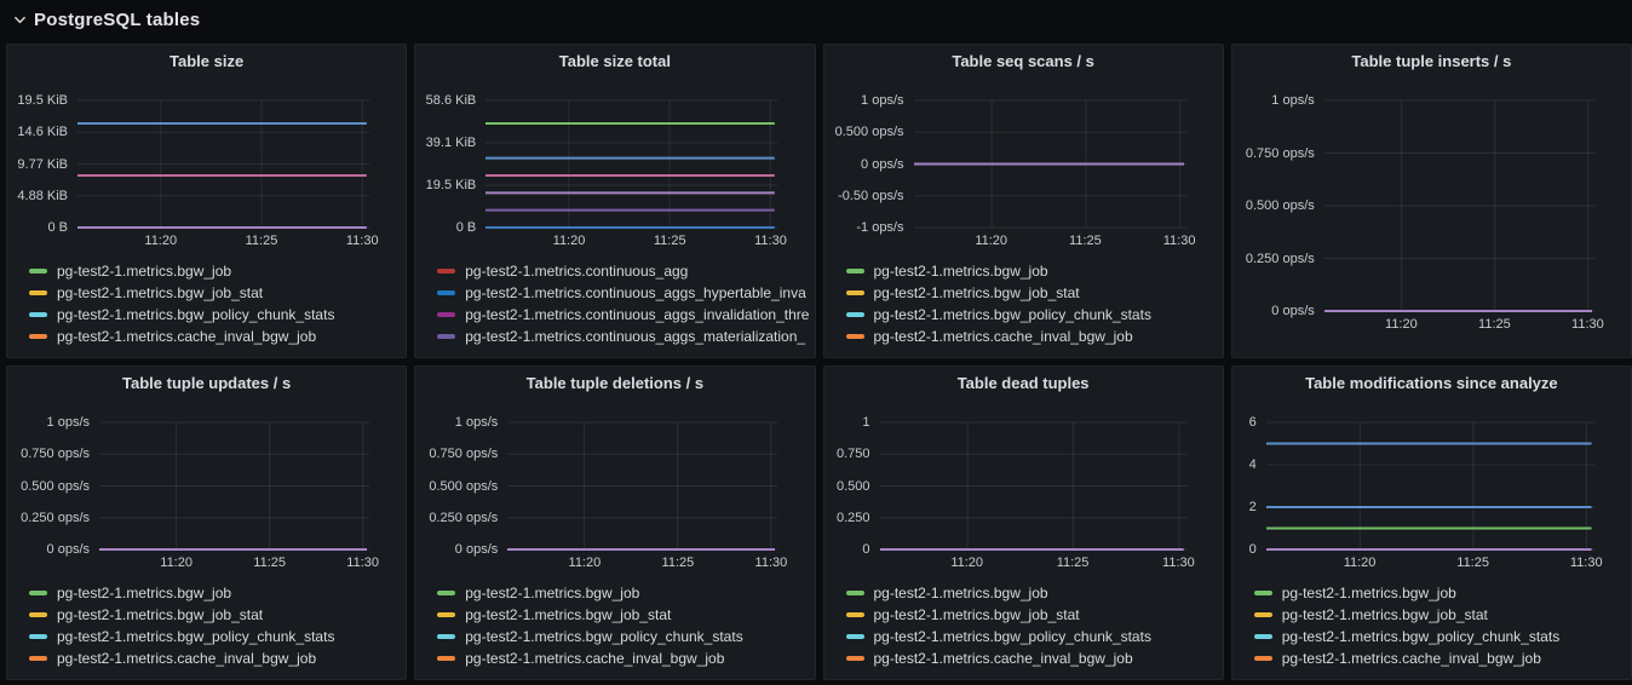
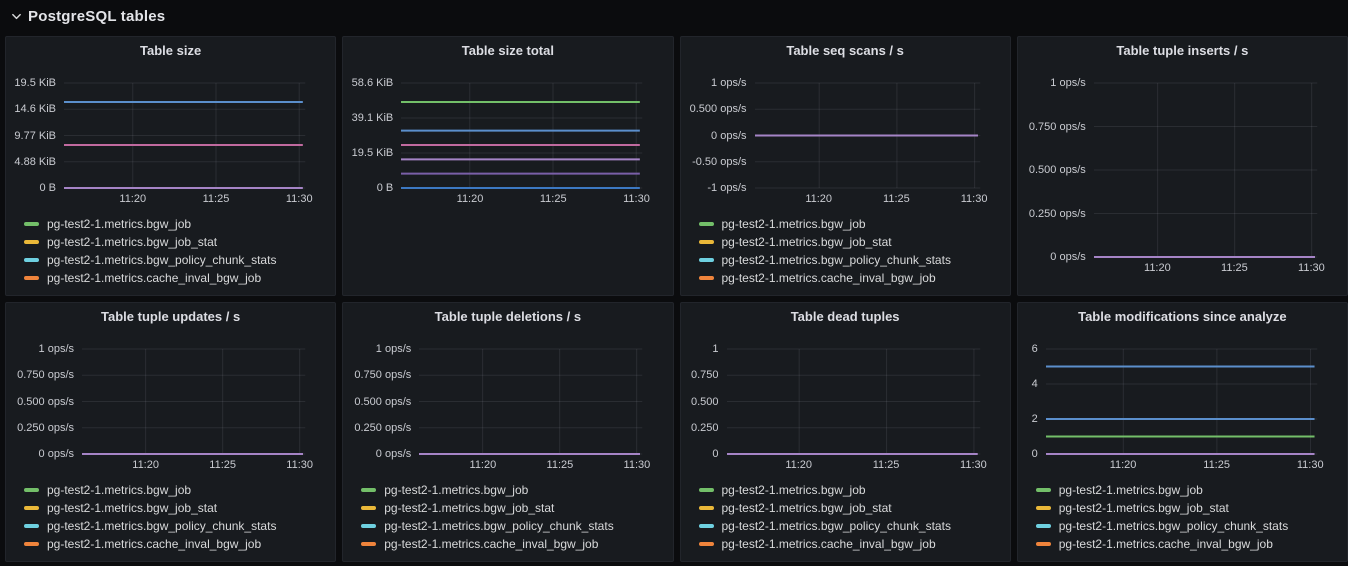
  PostgreSQL tables
  Table size
  19.5 KiB
  14.6 KiB
  9.77 KiB
  4.88 KiB
  0 B
  11:20
  11:25
  11:30
  pg-test2-1.metrics.bgw_job
  pg-test2-1.metrics.bgw_job_stat
  pg-test2-1.metrics.bgw_policy_chunk_stats
  pg-test2-1.metrics.cache_inval_bgw_job
  Table size total
  58.6 KiB
  39.1 KiB
  19.5 KiB
  0 B
  11:20
  11:25
  11:30
- pg-test2-1.metrics.continuous_agg
- pg-test2-1.metrics.continuous_aggs_hypertable_inva
- pg-test2-1.metrics.continuous_aggs_invalidation_thre
- pg-test2-1.metrics.continuous_aggs_materialization_
  Table seq scans / s
  1 ops/s
  0.500 ops/s
  0 ops/s
  -0.50 ops/s
  -1 ops/s
  11:20
  11:25
  11:30
  pg-test2-1.metrics.bgw_job
  pg-test2-1.metrics.bgw_job_stat
  pg-test2-1.metrics.bgw_policy_chunk_stats
  pg-test2-1.metrics.cache_inval_bgw_job
  Table tuple inserts / s
  1 ops/s
  0.750 ops/s
  0.500 ops/s
  0.250 ops/s
  0 ops/s
  11:20
  11:25
  11:30
  Table tuple updates / s
  1 ops/s
  0.750 ops/s
  0.500 ops/s
  0.250 ops/s
  0 ops/s
  11:20
  11:25
  11:30
  pg-test2-1.metrics.bgw_job
  pg-test2-1.metrics.bgw_job_stat
  pg-test2-1.metrics.bgw_policy_chunk_stats
  pg-test2-1.metrics.cache_inval_bgw_job
  Table tuple deletions / s
  1 ops/s
  0.750 ops/s
  0.500 ops/s
  0.250 ops/s
  0 ops/s
  11:20
  11:25
  11:30
  pg-test2-1.metrics.bgw_job
  pg-test2-1.metrics.bgw_job_stat
  pg-test2-1.metrics.bgw_policy_chunk_stats
  pg-test2-1.metrics.cache_inval_bgw_job
  Table dead tuples
  1
  0.750
  0.500
  0.250
  0
  11:20
  11:25
  11:30
  pg-test2-1.metrics.bgw_job
  pg-test2-1.metrics.bgw_job_stat
  pg-test2-1.metrics.bgw_policy_chunk_stats
  pg-test2-1.metrics.cache_inval_bgw_job
  Table modifications since analyze
  6
  4
  2
  0
  11:20
  11:25
  11:30
  pg-test2-1.metrics.bgw_job
  pg-test2-1.metrics.bgw_job_stat
  pg-test2-1.metrics.bgw_policy_chunk_stats
  pg-test2-1.metrics.cache_inval_bgw_job
